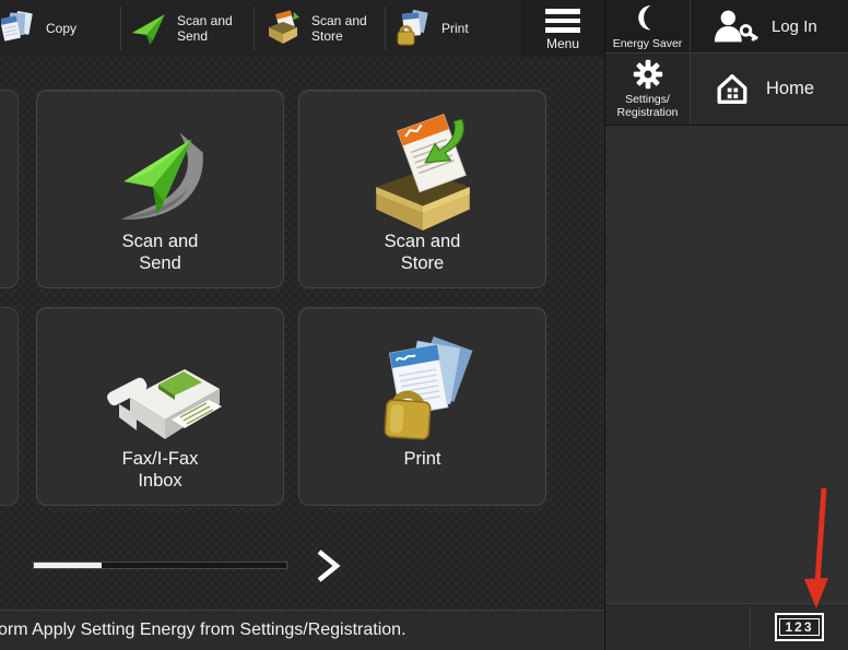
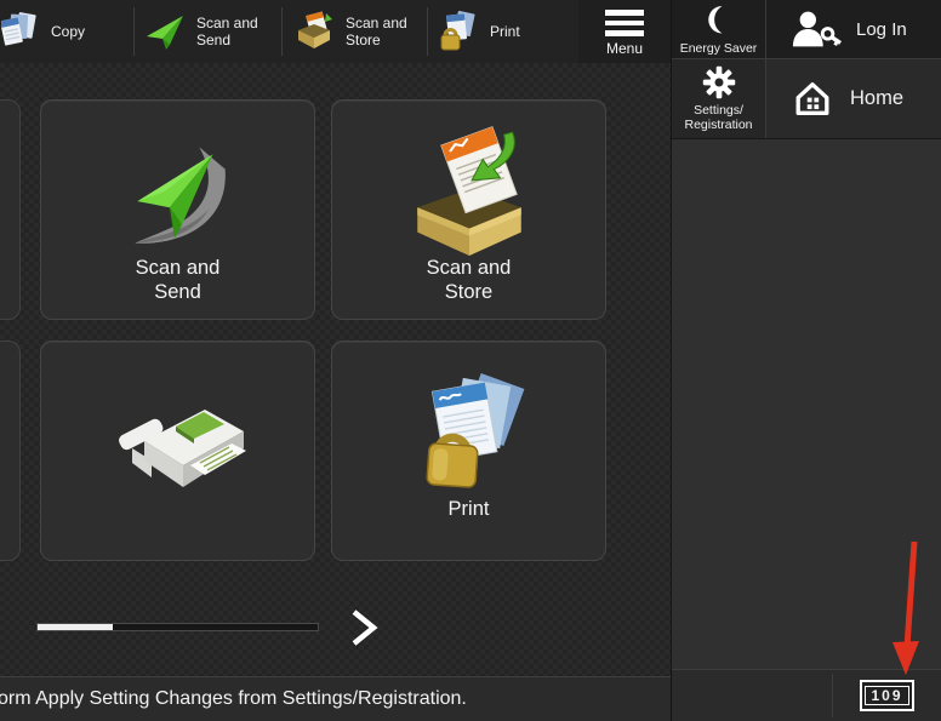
  Copy
  Scan and
  Send
  Scan and
  Store
  Print
  Menu
  Scan and
  Send
  Scan and
  Store
- Fax/I-Fax
- Inbox
  Print
- orm Apply Setting Energy from Settings/Registration.
+ orm Apply Setting Changes from Settings/Registration.
  Energy Saver
  Log In
  Settings/
  Registration
  Home
- 123
+ 109
